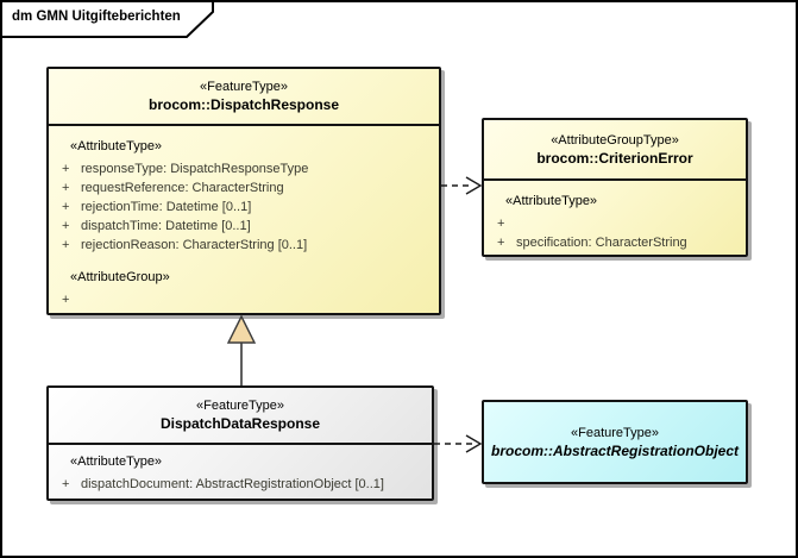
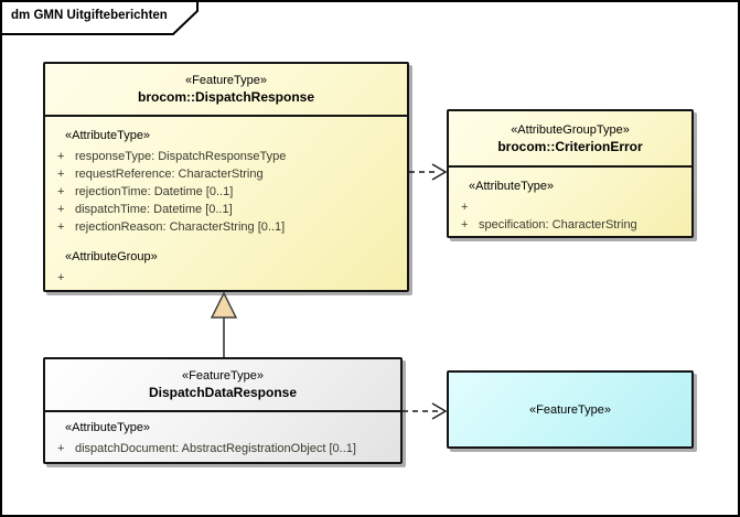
  dm GMN Uitgifteberichten
  «FeatureType»
  brocom::DispatchResponse
  «AttributeType»
  +
  responseType: DispatchResponseType
  +
  requestReference: CharacterString
  +
  rejectionTime: Datetime [0..1]
  +
  dispatchTime: Datetime [0..1]
  +
  rejectionReason: CharacterString [0..1]
  «AttributeGroup»
  +
  «AttributeGroupType»
  brocom::CriterionError
  «AttributeType»
  +
  +
  specification: CharacterString
  «FeatureType»
  DispatchDataResponse
  «AttributeType»
  +
  dispatchDocument: AbstractRegistrationObject [0..1]
  «FeatureType»
- brocom::AbstractRegistrationObject
